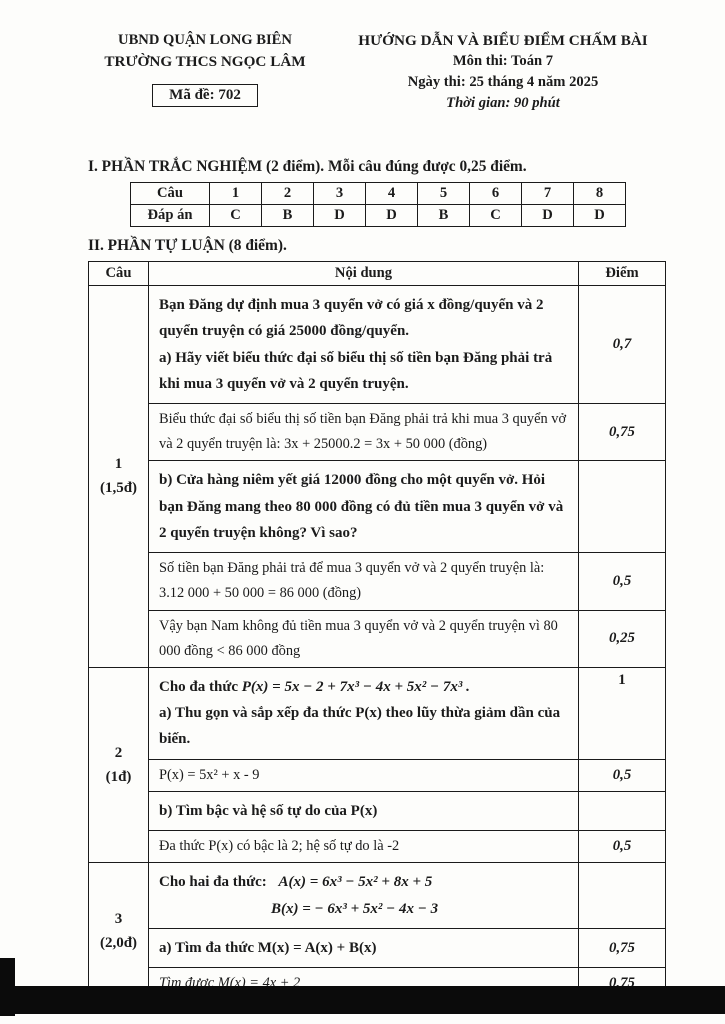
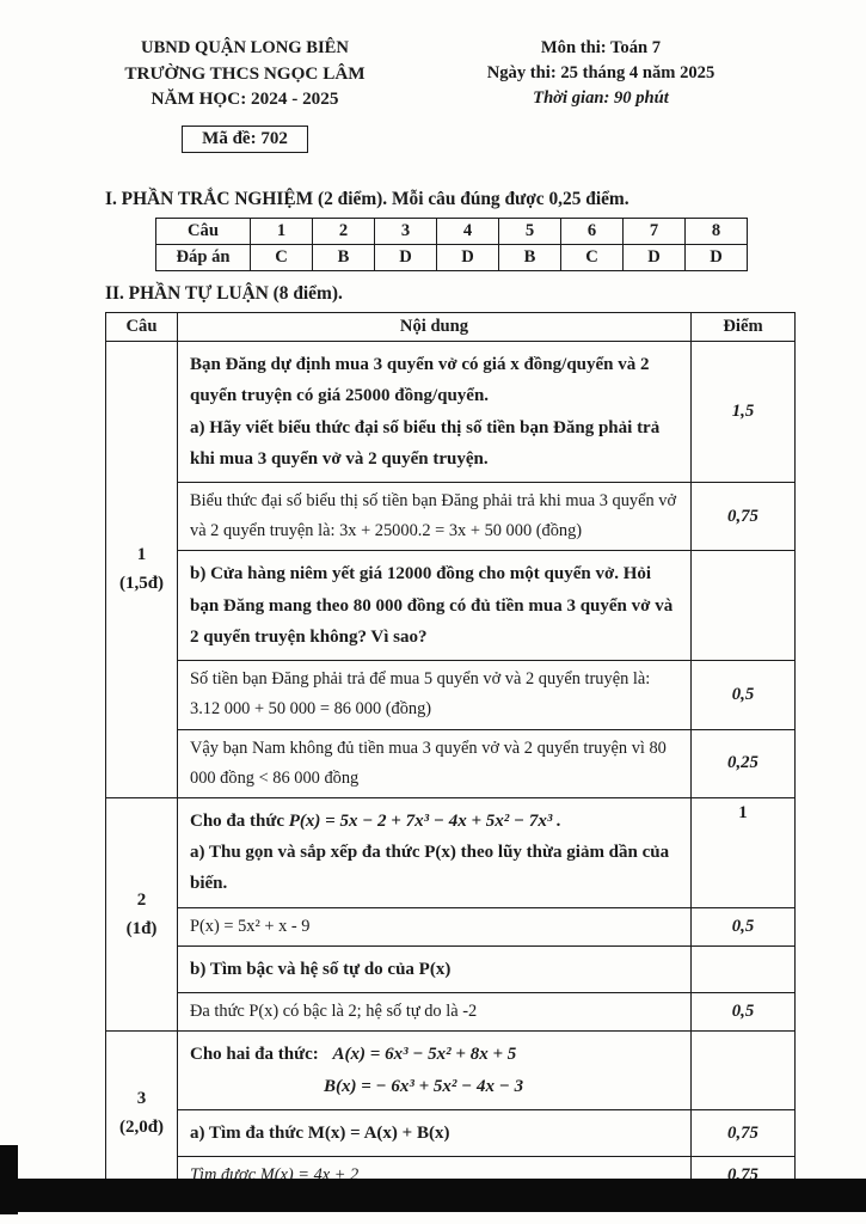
  UBND QUẬN LONG BIÊN
  TRƯỜNG THCS NGỌC LÂM
+ NĂM HỌC: 2024 - 2025
  Mã đề: 702
- HƯỚNG DẪN VÀ BIỂU ĐIỂM CHẤM BÀI
  Môn thi: Toán 7
  Ngày thi: 25 tháng 4 năm 2025
  Thời gian: 90 phút
  I. PHẦN TRẮC NGHIỆM (2 điểm). Mỗi câu đúng được 0,25 điểm.
  Câu	1	2	3	4	5	6	7	8
  Đáp án	C	B	D	D	B	C	D	D
  II. PHẦN TỰ LUẬN (8 điểm).
  Câu	Nội dung	Điểm
- 1 (1,5đ)	Bạn Đăng dự định mua 3 quyển vở có giá x đồng/quyển và 2 quyển truyện có giá 25000 đồng/quyển. a) Hãy viết biểu thức đại số biểu thị số tiền bạn Đăng phải trả khi mua 3 quyển vở và 2 quyển truyện.	0,7
+ 1 (1,5đ)	Bạn Đăng dự định mua 3 quyển vở có giá x đồng/quyển và 2 quyển truyện có giá 25000 đồng/quyển. a) Hãy viết biểu thức đại số biểu thị số tiền bạn Đăng phải trả khi mua 3 quyển vở và 2 quyển truyện.	1,5
  Biểu thức đại số biểu thị số tiền bạn Đăng phải trả khi mua 3 quyển vở và 2 quyển truyện là: 3x + 25000.2 = 3x + 50 000 (đồng)	0,75
  b) Cửa hàng niêm yết giá 12000 đồng cho một quyển vở. Hỏi bạn Đăng mang theo 80 000 đồng có đủ tiền mua 3 quyển vở và 2 quyển truyện không? Vì sao?
- Số tiền bạn Đăng phải trả để mua 3 quyển vở và 2 quyển truyện là: 3.12 000 + 50 000 = 86 000 (đồng)	0,5
+ Số tiền bạn Đăng phải trả để mua 5 quyển vở và 2 quyển truyện là: 3.12 000 + 50 000 = 86 000 (đồng)	0,5
  Vậy bạn Nam không đủ tiền mua 3 quyển vở và 2 quyển truyện vì 80 000 đồng < 86 000 đồng	0,25
  2 (1đ)	Cho đa thức P(x) = 5x − 2 + 7x³ − 4x + 5x² − 7x³ . a) Thu gọn và sắp xếp đa thức P(x) theo lũy thừa giảm dần của biến.	1
  P(x) = 5x² + x - 9	0,5
  b) Tìm bậc và hệ số tự do của P(x)
  Đa thức P(x) có bậc là 2; hệ số tự do là -2	0,5
  3 (2,0đ)	Cho hai đa thức: A(x) = 6x³ − 5x² + 8x + 5 B(x) = − 6x³ + 5x² − 4x − 3
  a) Tìm đa thức M(x) = A(x) + B(x)	0,75
  Tìm được M(x) = 4x + 2	0,75
